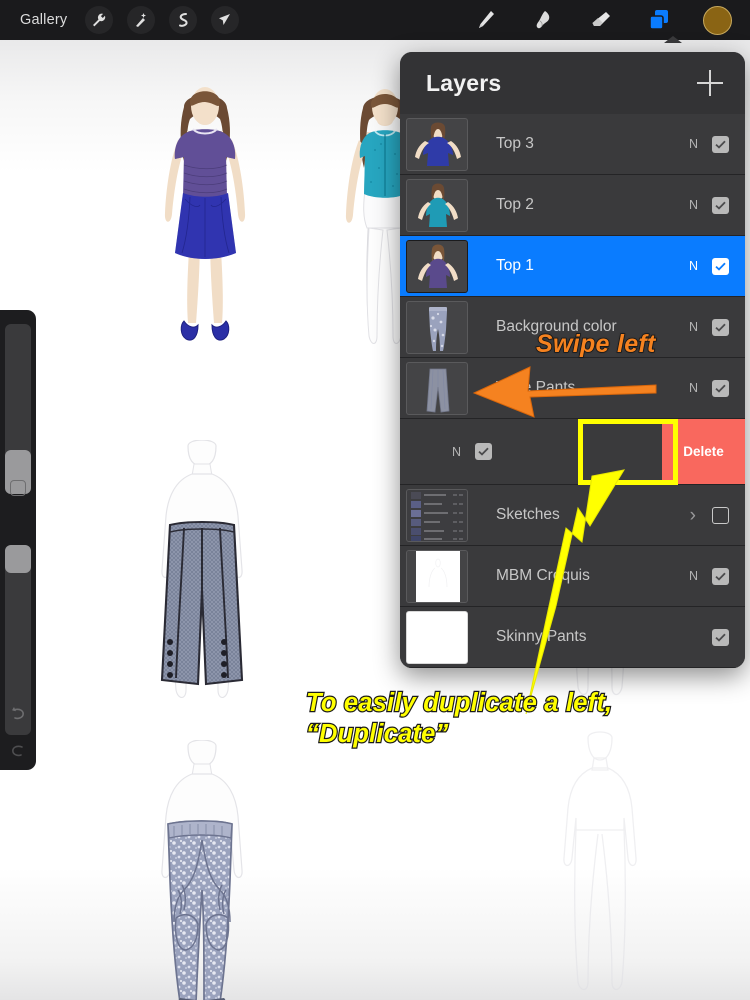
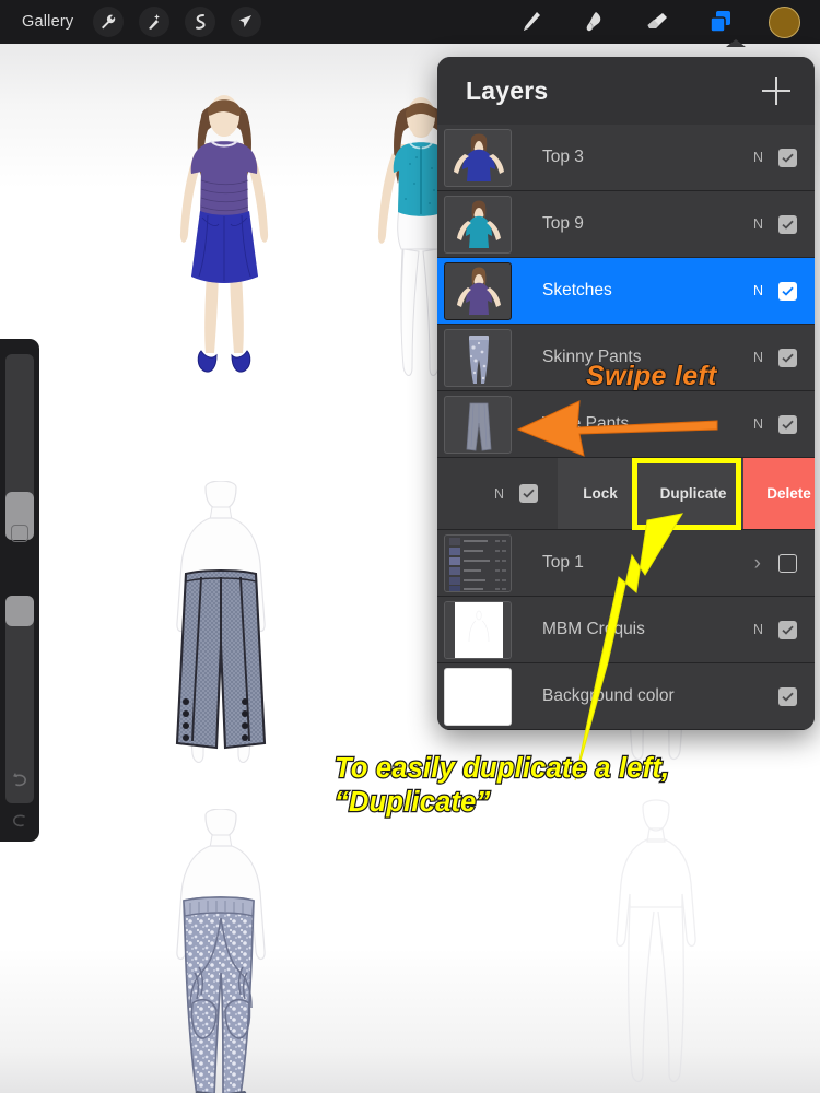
  Gallery
  Layers
  Top 3
  N
- Top 2
+ Top 9
  N
- Top 1
+ Sketches
  N
- Background color
+ Skinny Pants
  N
  N
  N
+ Lock
+ Duplicate
  Delete
- Sketches
+ Top 1
  ›
  MBM Crquis
  N
- Skinny Pants
+ Background color
  Swipe left
  To easily duplicate a left,
  “Duplicate”
